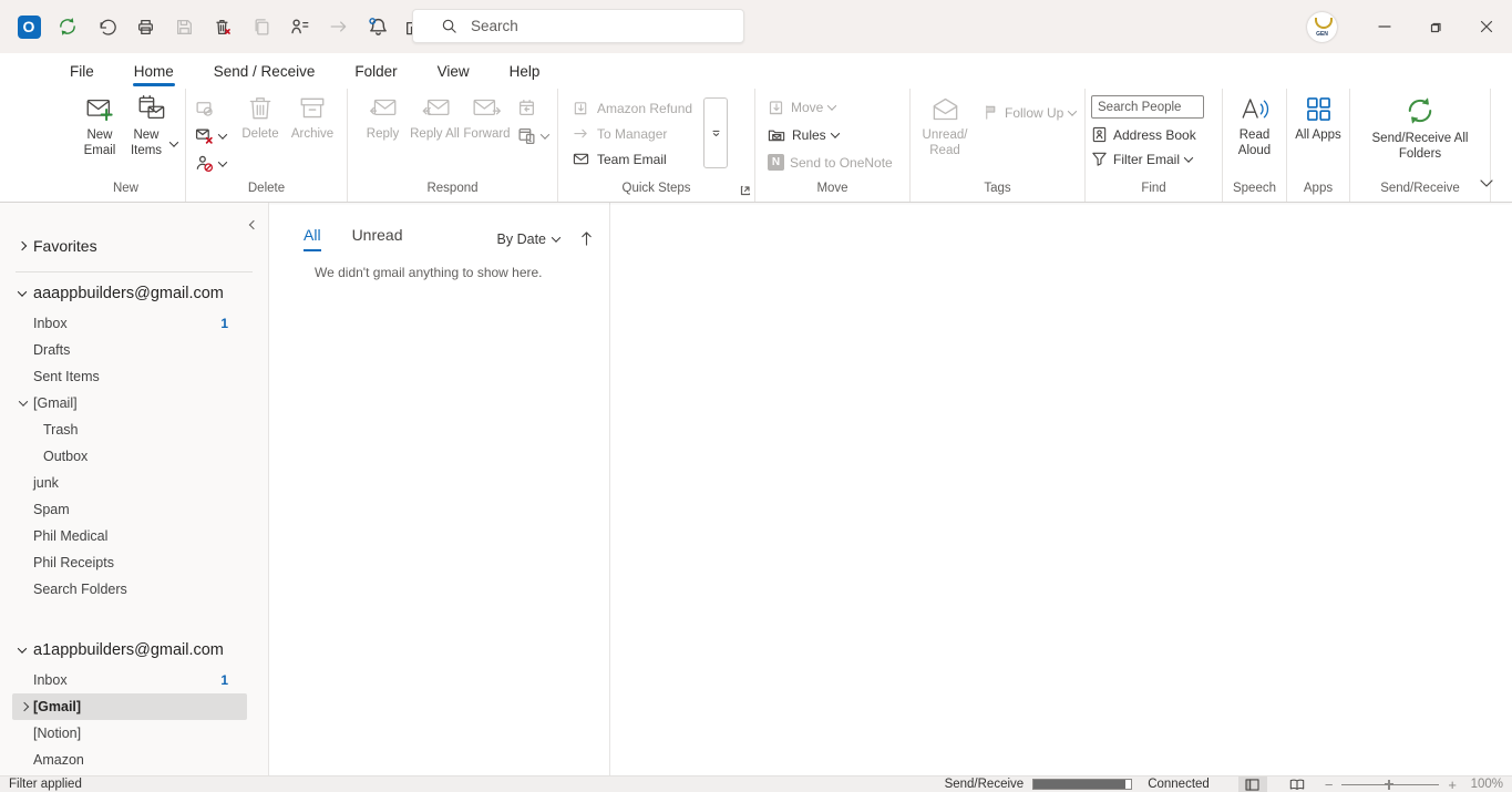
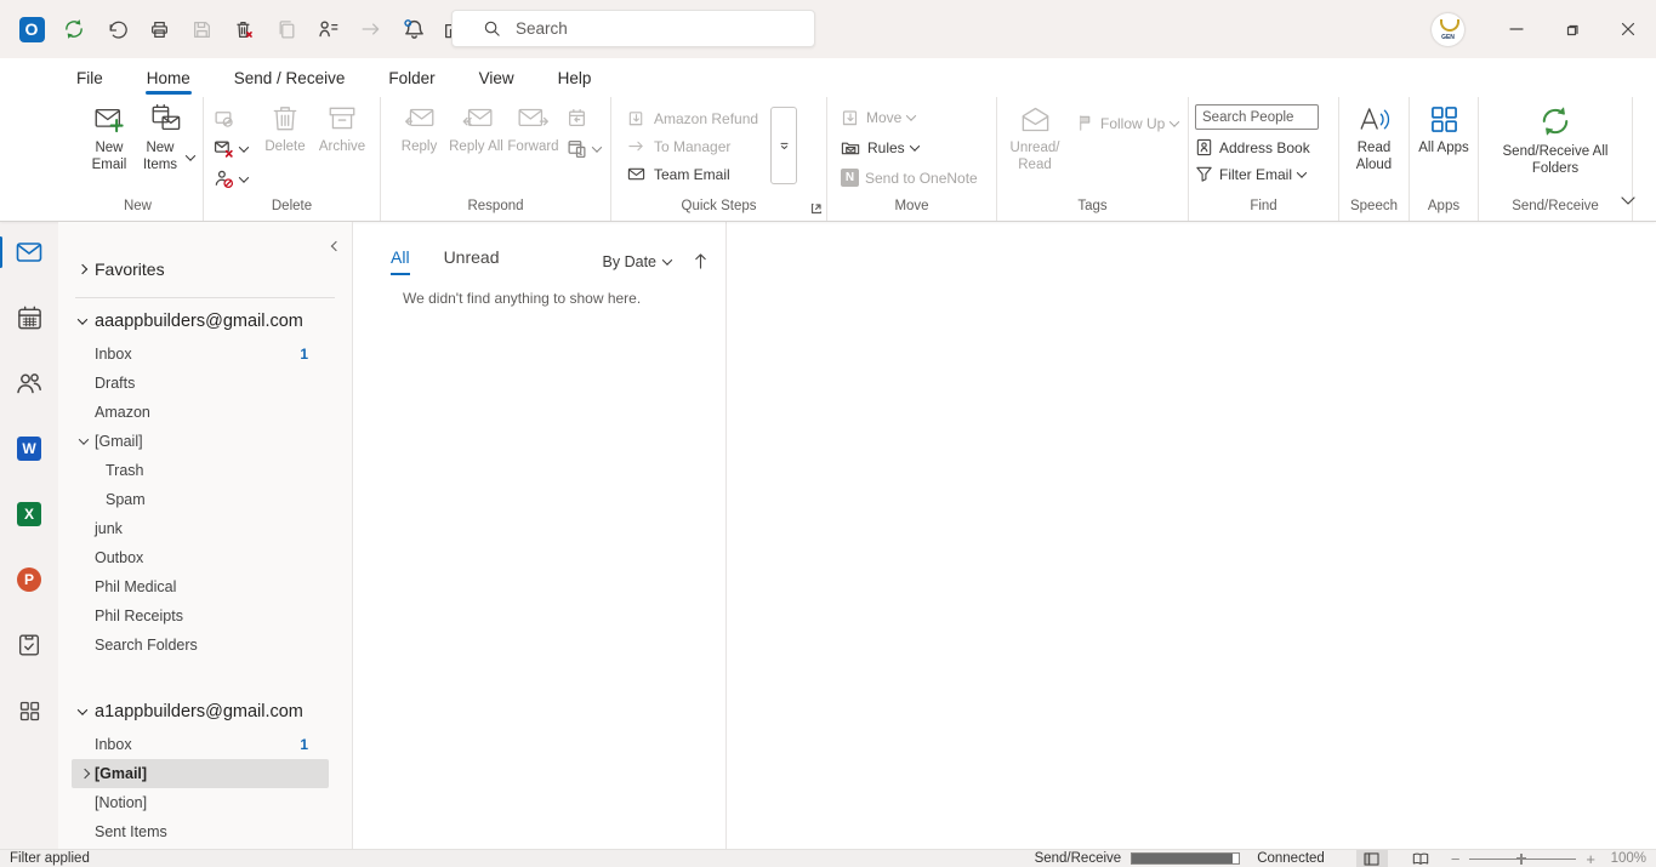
  O
  Search
  File
  Home
  Send / Receive
  Folder
  View
  Help
  New Email
  New Items
  New
  Delete
  Archive
  Delete
  Reply
  Reply All
  Forward
  Respond
  Amazon Refund
  To Manager
  Team Email
  Quick Steps
  Move
  Rules
  N
  Send to OneNote
  Move
  Unread/ Read
  Follow Up
  Tags
  Search People
  Address Book
  Filter Email
  Find
  Read Aloud
  Speech
  All Apps
  Apps
  Send/Receive All Folders
  Send/Receive
+ W
+ X
+ P
  Favorites
  aaappbuilders@gmail.com
  Inbox
  1
  Drafts
- Sent Items
+ Amazon
  [Gmail]
  Trash
- Outbox
+ Spam
  junk
- Spam
+ Outbox
  Phil Medical
  Phil Receipts
  Search Folders
  a1appbuilders@gmail.com
  Inbox
  1
  [Gmail]
  [Notion]
- Amazon
+ Sent Items
  All
  Unread
  By Date
- We didn't gmail anything to show here.
+ We didn't find anything to show here.
  Filter applied
  Send/Receive
  Connected
  −
  +
  100%
